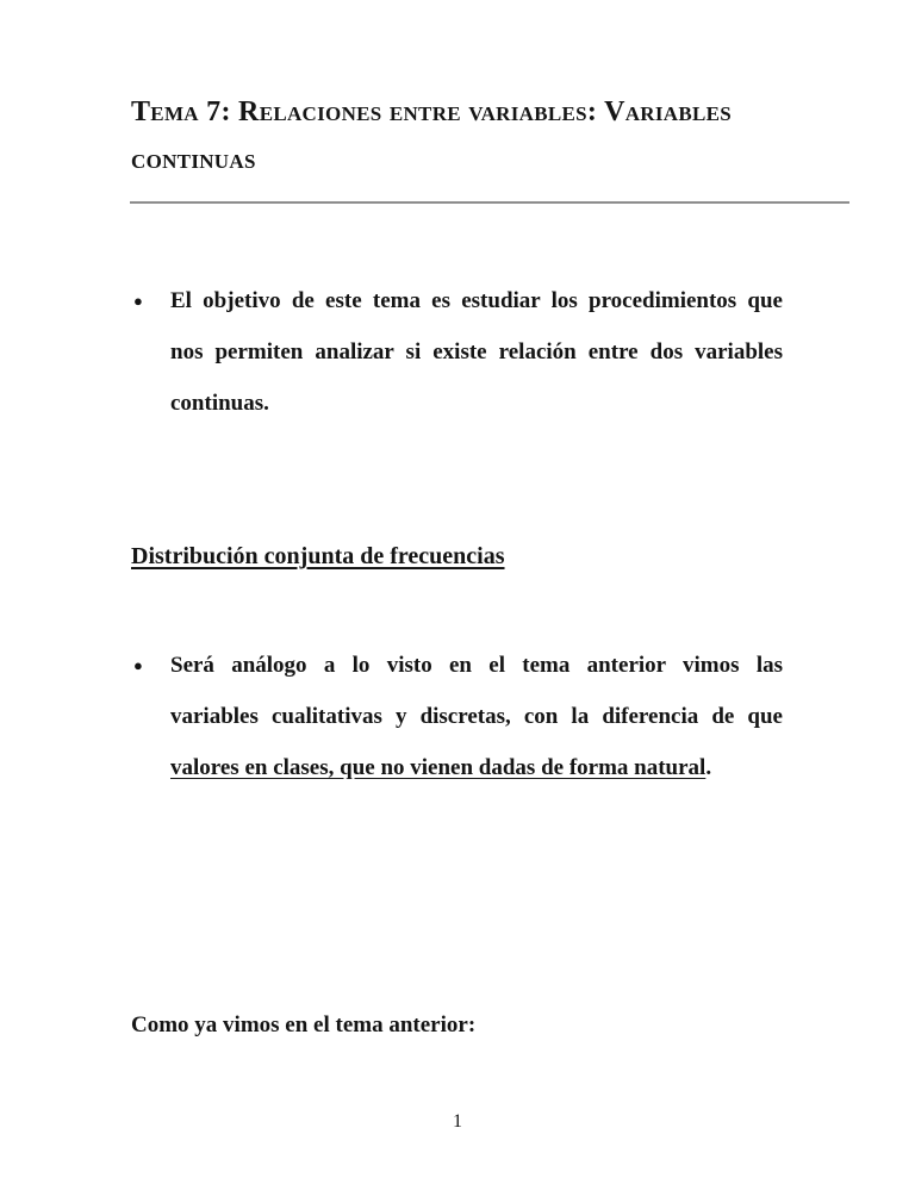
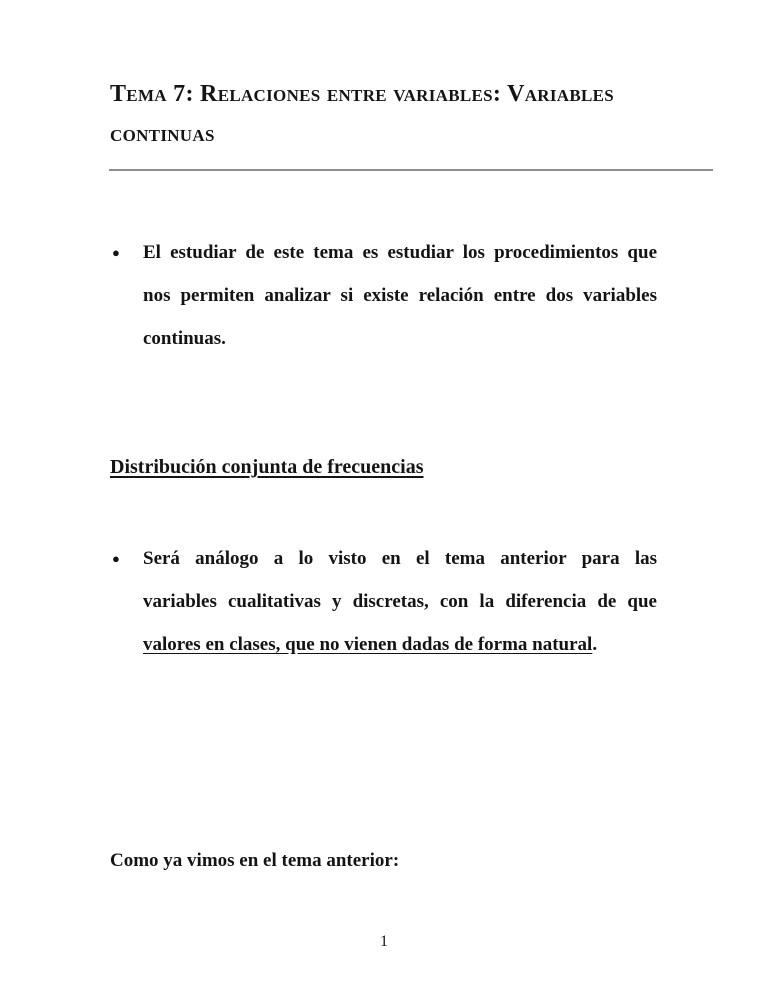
  Tema 7: Relaciones entre variables: Variables
  continuas
  ●
- El objetivo de este tema es estudiar los procedimientos que
+ El estudiar de este tema es estudiar los procedimientos que
  nos permiten analizar si existe relación entre dos variables
  continuas.
  Distribución conjunta de frecuencias
  ●
- Será análogo a lo visto en el tema anterior vimos las
+ Será análogo a lo visto en el tema anterior para las
  variables cualitativas y discretas, con la diferencia de que
  valores en clases, que no vienen dadas de forma natural.
  Como ya vimos en el tema anterior:
  1
